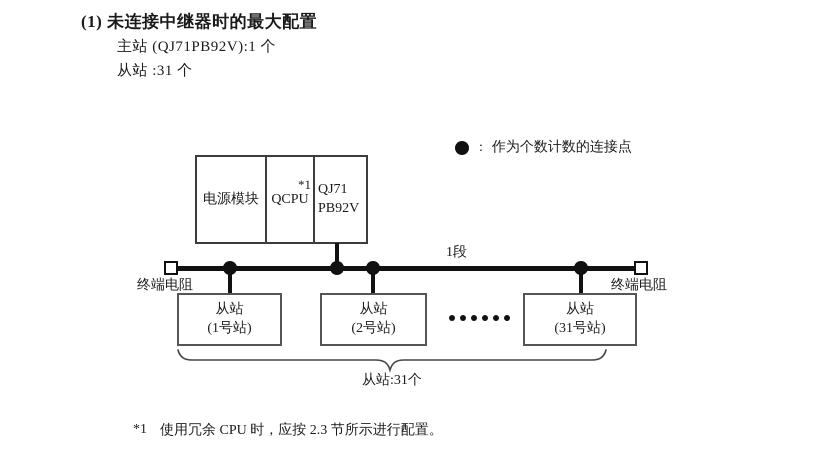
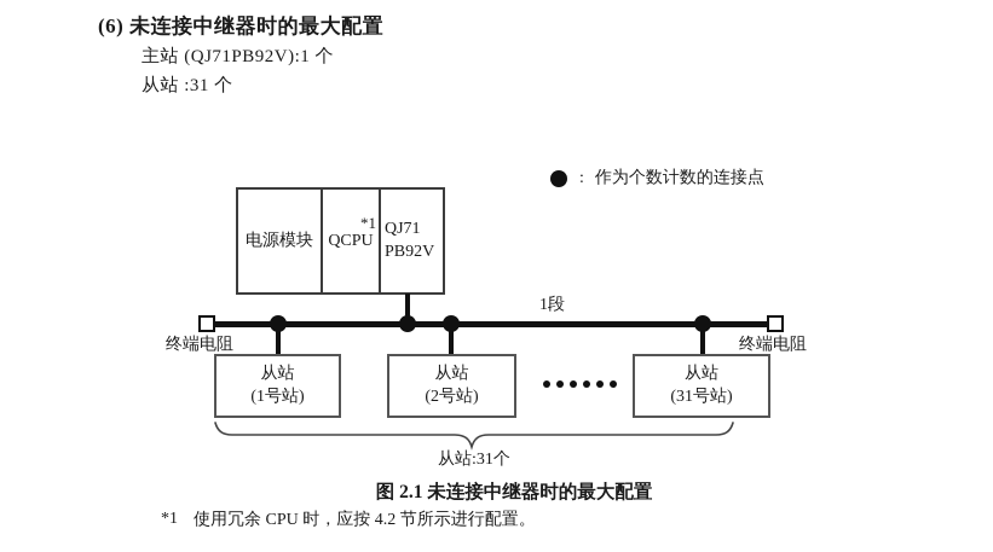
- (1) 未连接中继器时的最大配置
+ (6) 未连接中继器时的最大配置
  主站 (QJ71PB92V):1 个
  从站 :31 个
  电源模块
  *1
  QCPU
  QJ71
  PB92V
  :
  作为个数计数的连接点
  终端电阻
  终端电阻
  1段
  从站
  (1号站)
  从站
  (2号站)
  从站
  (31号站)
  从站:31个
+ 图 2.1 未连接中继器时的最大配置
  *1
- 使用冗余 CPU 时，应按 2.3 节所示进行配置。
+ 使用冗余 CPU 时，应按 4.2 节所示进行配置。
